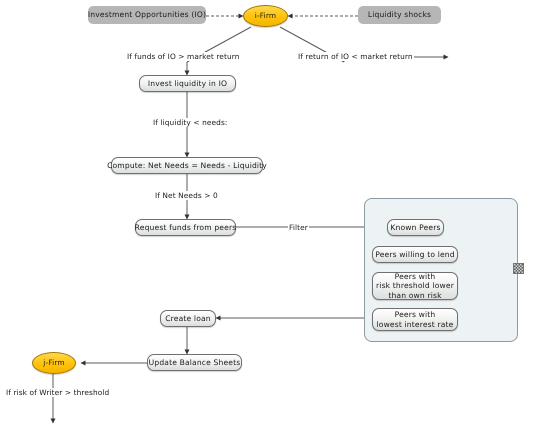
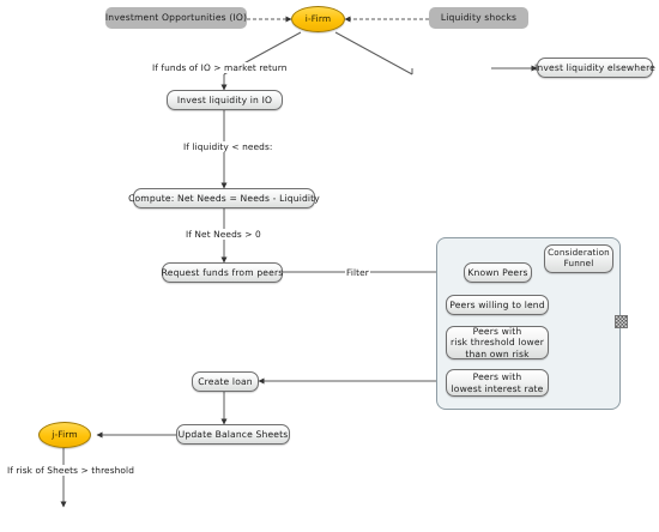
  Investment Opportunities (IO)
  i-Firm
  Liquidity shocks
  If funds of IO > market return
- If return of IO < market return
  Invest liquidity in IO
+ Invest liquidity elsewhere
  If liquidity < needs:
  Compute: Net Needs = Needs - Liquidity
  If Net Needs > 0
  Request funds from peers
  Filter
+ Consideration
+ Funnel
  Known Peers
  Peers willing to lend
  Peers with
  risk threshold lower
  than own risk
  Peers with
  lowest interest rate
  Create loan
  Update Balance Sheets
  j-Firm
- If risk of Writer > threshold
+ If risk of Sheets > threshold
